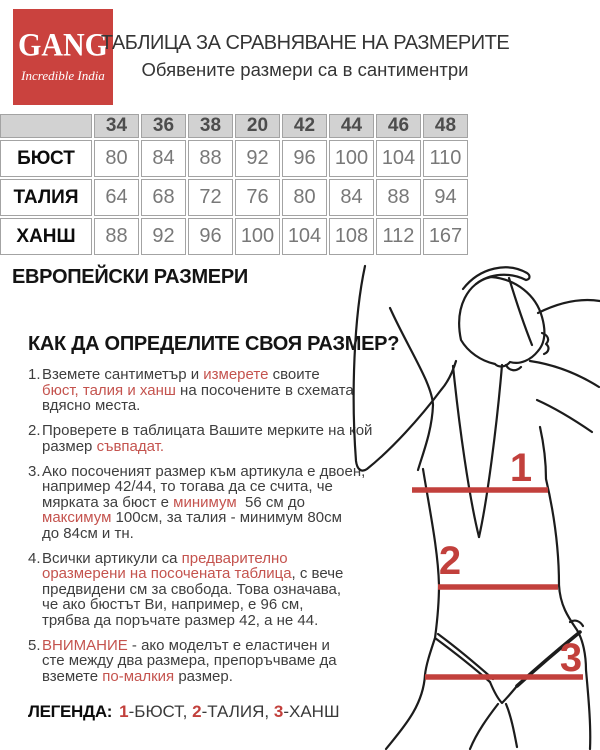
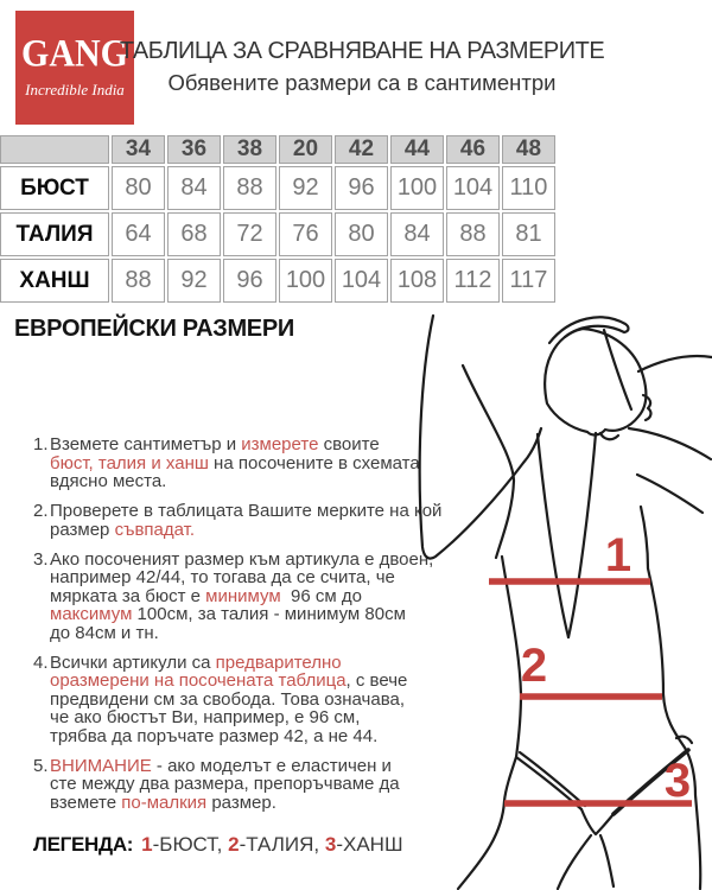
  GANG
  Incredible India
  ТАБЛИЦА ЗА СРАВНЯВАНЕ НА РАЗМЕРИТЕ
  Обявените размери са в сантиментри
  	34	36	38	20	42	44	46	48
  БЮСТ	80	84	88	92	96	100	104	110
- ТАЛИЯ	64	68	72	76	80	84	88	94
+ ТАЛИЯ	64	68	72	76	80	84	88	81
- ХАНШ	88	92	96	100	104	108	112	167
+ ХАНШ	88	92	96	100	104	108	112	117
  ЕВРОПЕЙСКИ РАЗМЕРИ
- КАК ДА ОПРЕДЕЛИТЕ СВОЯ РАЗМЕР?
  1.
  Вземете сантиметър и измерете своите
  бюст, талия и ханш на посочените в схемата
  вдясно места.
  2.
  Проверете в таблицата Вашите мерките на кой
  размер съвпадат.
  3.
  Ако посоченият размер към артикула е двоен
  например 42/44, то тогава да се счита, че
- мярката за бюст е минимум 56 см до
+ мярката за бюст е минимум 96 см до
  максимум 100см, за талия - минимум 80см
  до 84см и тн.
  4.
  Всички артикули са предварително
  оразмерени на посочената таблица, с вече
  предвидени см за свобода. Това означава,
  че ако бюстът Ви, например, е 96 см,
  трябва да поръчате размер 42, а не 44.
  5.
  ВНИМАНИЕ - ако моделът е еластичен и
  сте между два размера, препоръчваме да
  вземете по-малкия размер.
  ЛЕГЕНДА: 1-БЮСТ, 2-ТАЛИЯ, 3-ХАНШ
  1
  2
  3
